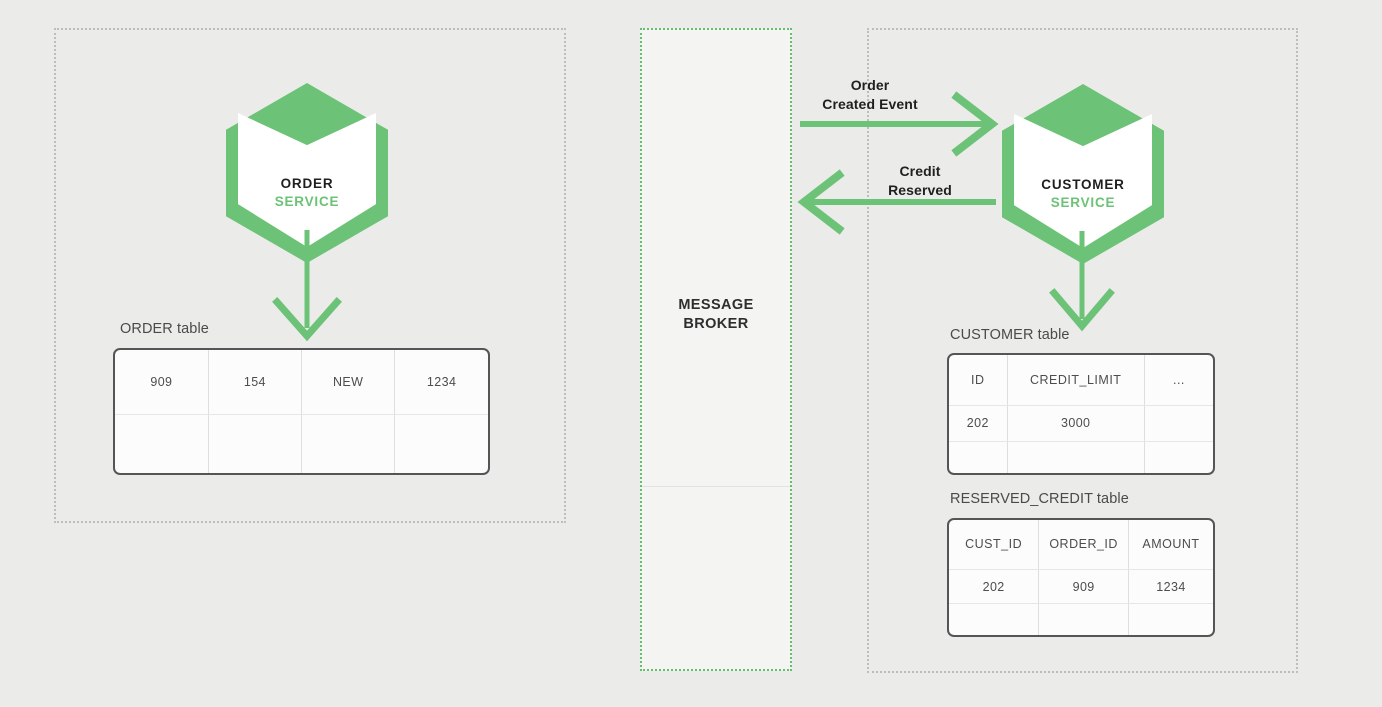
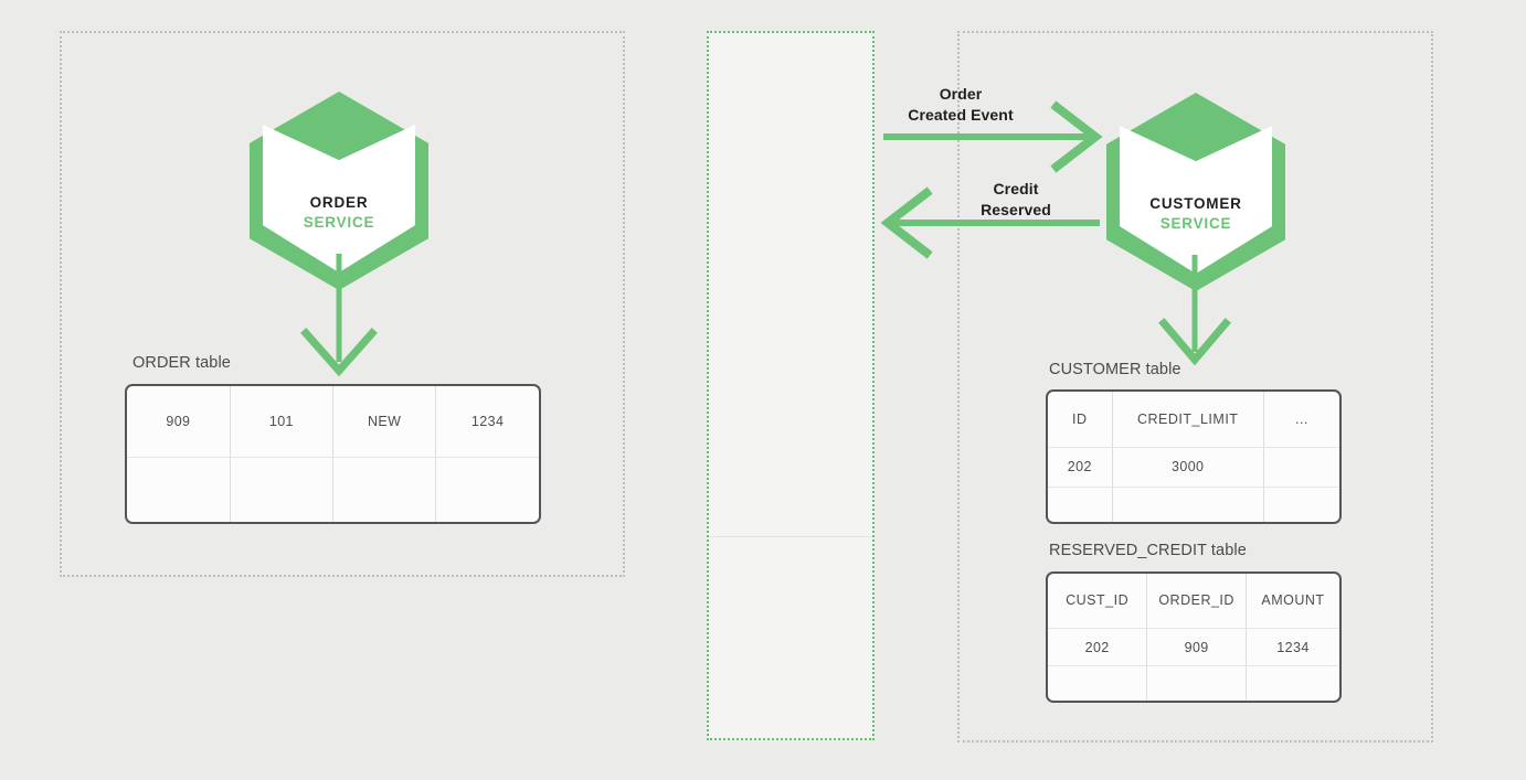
- MESSAGE
- BROKER
  ORDER
  SERVICE
  CUSTOMER
  SERVICE
  Order
  Created Event
  Credit
  Reserved
  ORDER table
- 909	154	NEW	1234
+ 909	101	NEW	1234
  CUSTOMER table
  ID	CREDIT_LIMIT	...
  202	3000
  RESERVED_CREDIT table
  CUST_ID	ORDER_ID	AMOUNT
  202	909	1234
